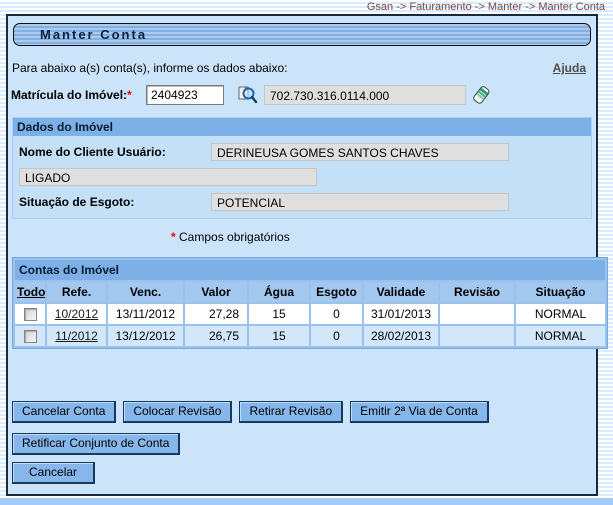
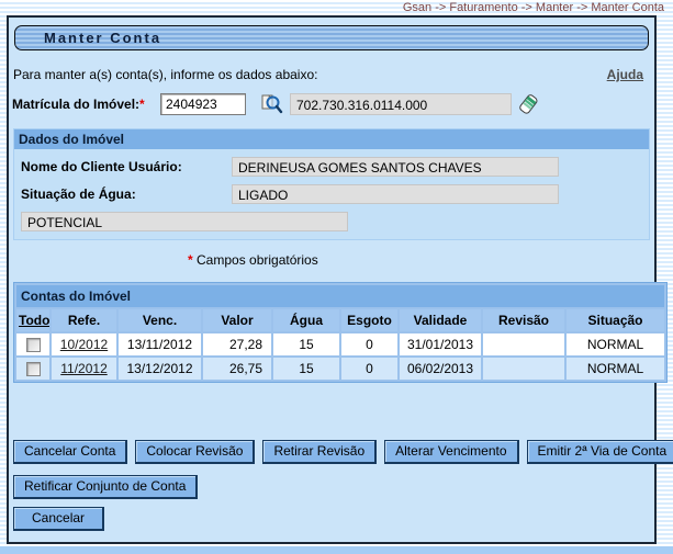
  Gsan -> Faturamento -> Manter -> Manter Conta
  Manter Conta
- Para abaixo a(s) conta(s), informe os dados abaixo:
+ Para manter a(s) conta(s), informe os dados abaixo:
  Ajuda
  Matrícula do Imóvel:*
  2404923
  702.730.316.0114.000
  Dados do Imóvel
  Nome do Cliente Usuário:
  DERINEUSA GOMES SANTOS CHAVES
+ Situação de Água:
  LIGADO
- Situação de Esgoto:
  POTENCIAL
  * Campos obrigatórios
  Contas do Imóvel
  Todo	Refe.	Venc.	Valor	Água	Esgoto	Validade	Revisão	Situação
  	10/2012	13/11/2012	27,28	15	0	31/01/2013		NORMAL
- 	11/2012	13/12/2012	26,75	15	0	28/02/2013		NORMAL
+ 	11/2012	13/12/2012	26,75	15	0	06/02/2013		NORMAL
  Cancelar Conta
  Colocar Revisão
  Retirar Revisão
+ Alterar Vencimento
  Emitir 2ª Via de Conta
  Retificar Conjunto de Conta
  Cancelar
